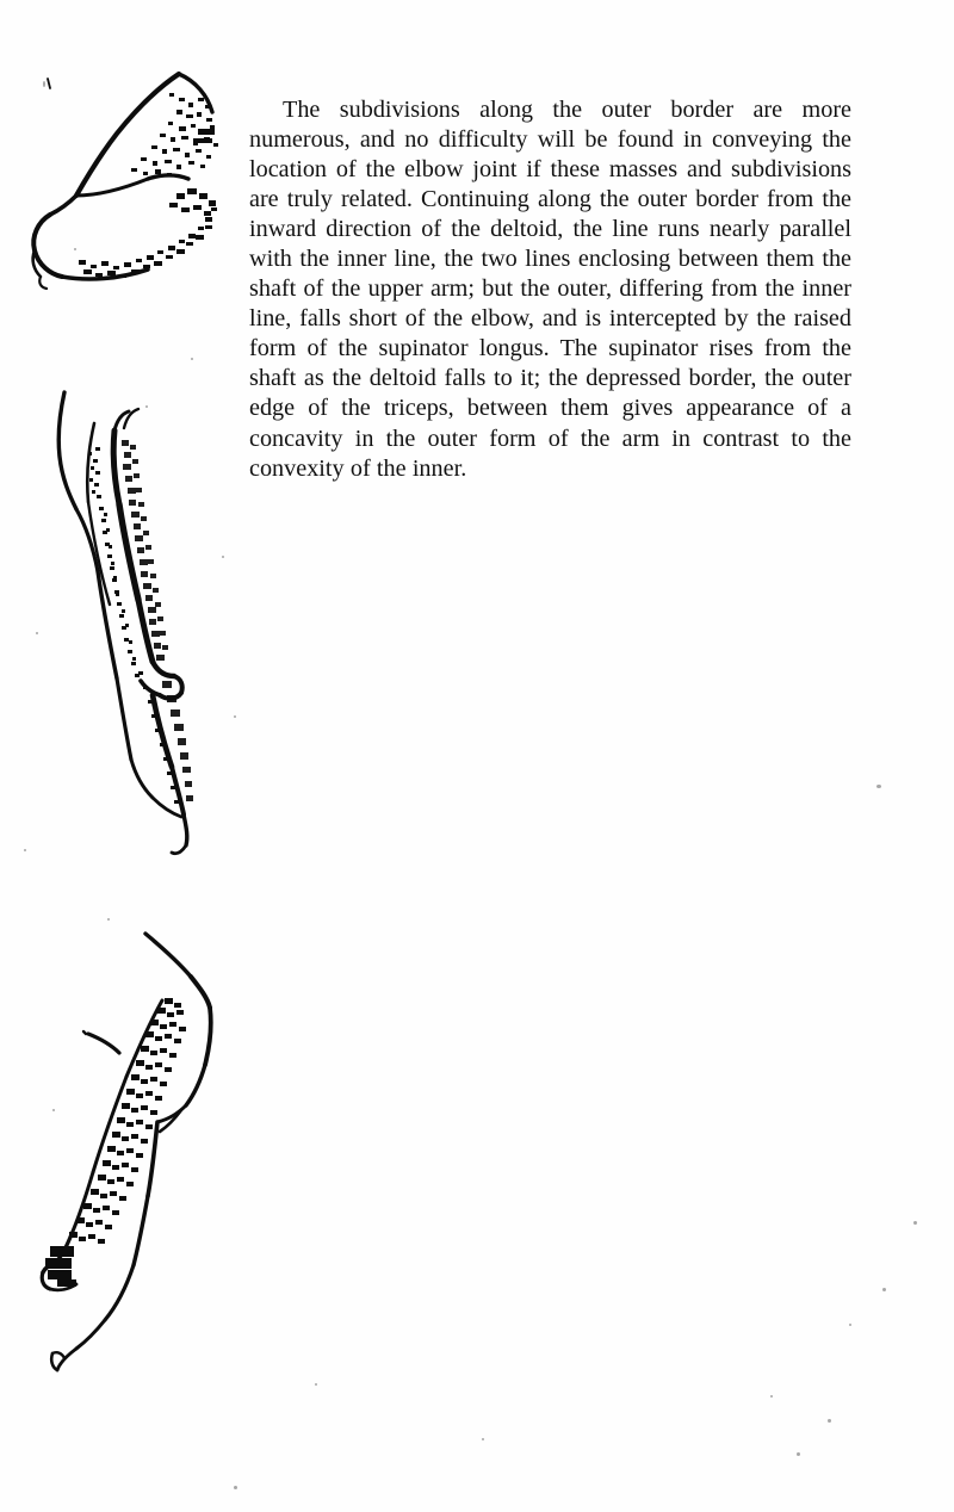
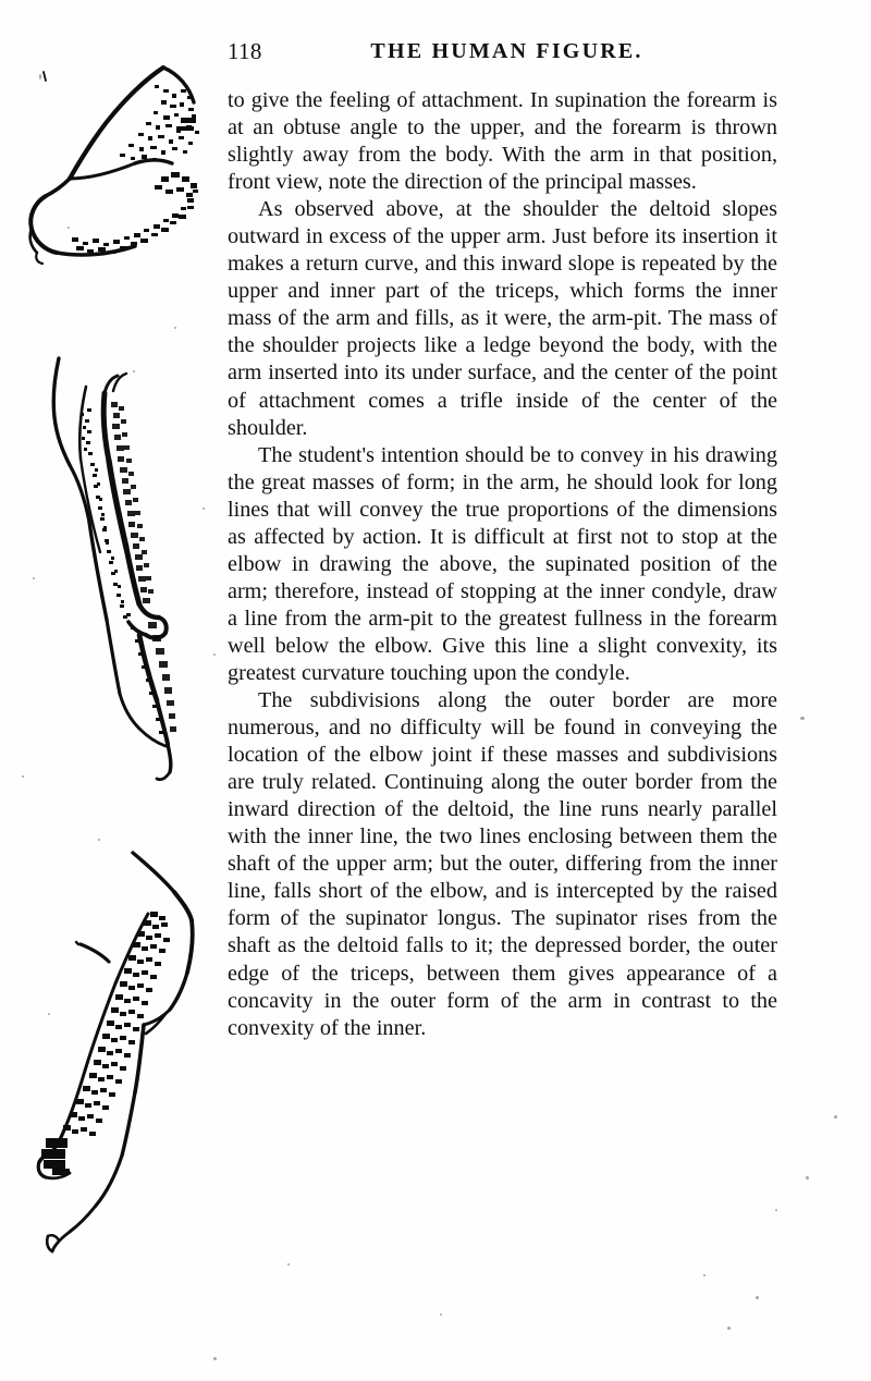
+ 118
+ THE HUMAN FIGURE.
+ to give the feeling of attachment. In supination the forearm is at an obtuse angle to the upper, and the forearm is thrown slightly away from the body. With the arm in that position, front view, note the direction of the principal masses.
+ As observed above, at the shoulder the deltoid slopes outward in excess of the upper arm. Just before its insertion it makes a return curve, and this inward slope is repeated by the upper and inner part of the triceps, which forms the inner mass of the arm and fills, as it were, the arm-pit. The mass of the shoulder projects like a ledge beyond the body, with the arm inserted into its under surface, and the center of the point of attachment comes a trifle inside of the center of the shoulder.
+ The student's intention should be to convey in his drawing the great masses of form; in the arm, he should look for long lines that will convey the true proportions of the dimensions as affected by action. It is difficult at first not to stop at the elbow in drawing the above, the supinated position of the arm; therefore, instead of stopping at the inner condyle, draw a line from the arm-pit to the greatest fullness in the forearm well below the elbow. Give this line a slight convexity, its greatest curvature touching upon the condyle.
  The subdivisions along the outer border are more numerous, and no difficulty will be found in conveying the location of the elbow joint if these masses and subdivisions are truly related. Continuing along the outer border from the inward direction of the deltoid, the line runs nearly parallel with the inner line, the two lines enclosing between them the shaft of the upper arm; but the outer, differing from the inner line, falls short of the elbow, and is intercepted by the raised form of the supinator longus. The supinator rises from the shaft as the deltoid falls to it; the depressed border, the outer edge of the triceps, between them gives appearance of a concavity in the outer form of the arm in contrast to the convexity of the inner.
